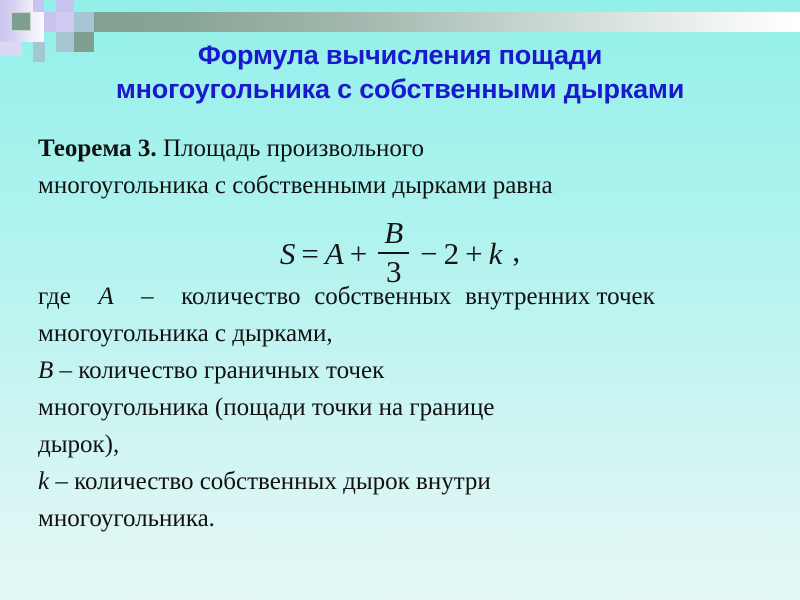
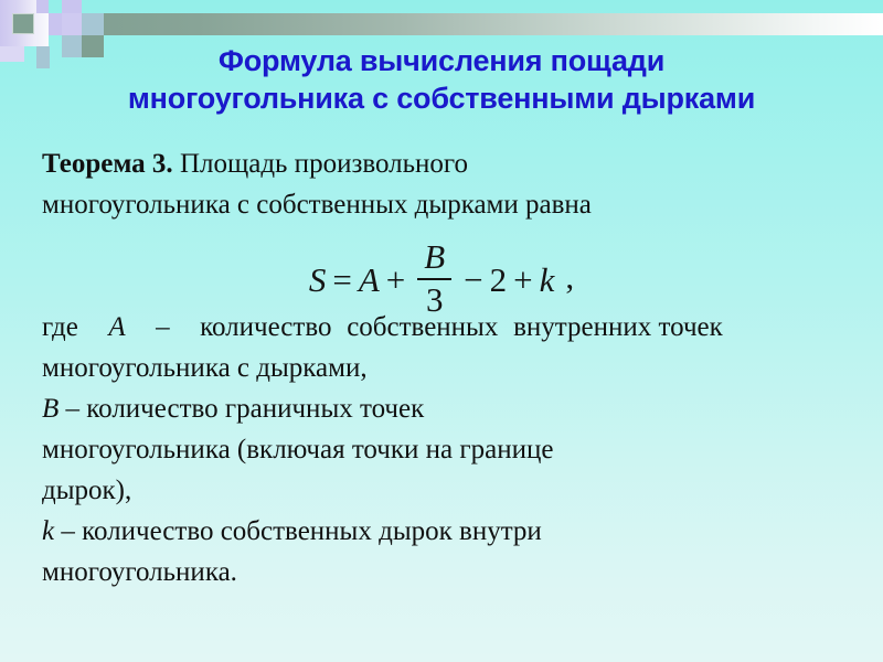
  Формула вычисления пощади
  многоугольника с собственными дырками
  Теорема 3. Площадь произвольного
- многоугольника с собственными дырками равна
+ многоугольника с собственных дырками равна
  где A – количество собственных внутренних точек многоугольника с дырками,
  B – количество граничных точек
- многоугольника (пощади точки на границе
+ многоугольника (включая точки на границе
  дырок),
  k – количество собственных дырок внутри
  многоугольника.
  S = A +
  B
  3
  − 2 + k ,
